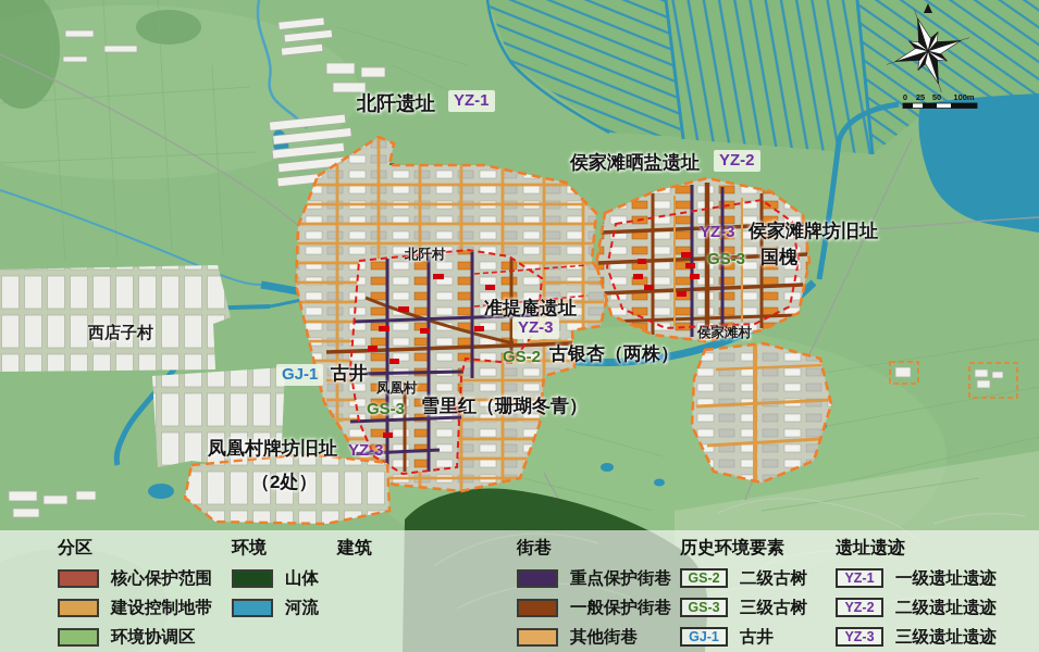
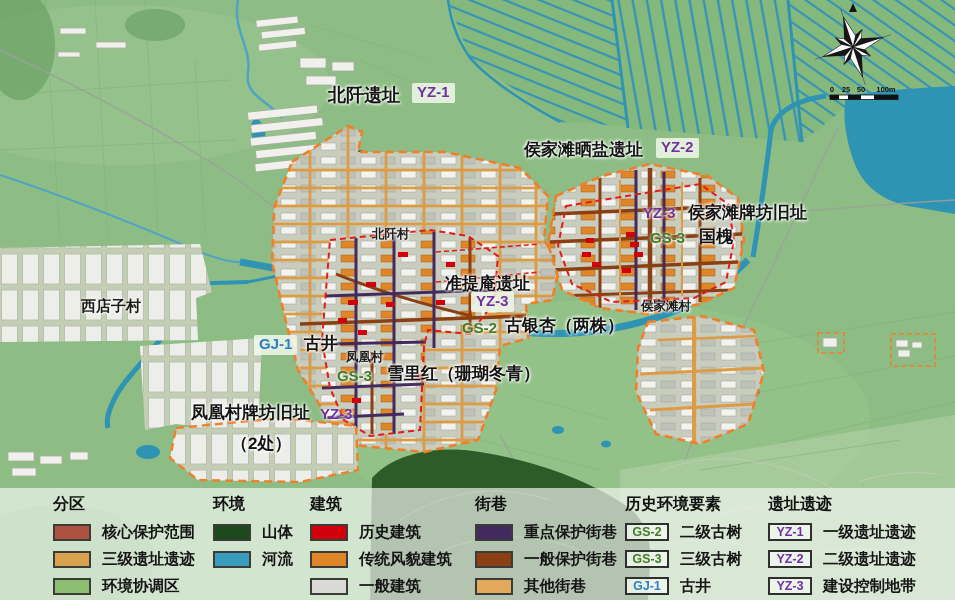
  0
  25
  50
  100m
  北阡遗址
  YZ-1
  侯家滩晒盐遗址
  YZ-2
  YZ-3
  侯家滩牌坊旧址
  GS-3
  国槐
  准提庵遗址
  YZ-3
  GS-2
  古银杏（两株）
  GJ-1
  古井
  GS-3
  雪里红（珊瑚冬青）
  凤凰村牌坊旧址
  （2处）
  YZ-3
  西店子村
  北阡村
  凤凰村
  侯家滩村
  分区
  核心保护范围
- 建设控制地带
+ 三级遗址遗迹
  环境协调区
  环境
  山体
  河流
  建筑
+ 历史建筑
+ 传统风貌建筑
+ 一般建筑
  街巷
  重点保护街巷
  一般保护街巷
  其他街巷
  历史环境要素
  GS-2
  二级古树
  GS-3
  三级古树
  GJ-1
  古井
  遗址遗迹
  YZ-1
  一级遗址遗迹
  YZ-2
  二级遗址遗迹
  YZ-3
- 三级遗址遗迹
+ 建设控制地带
